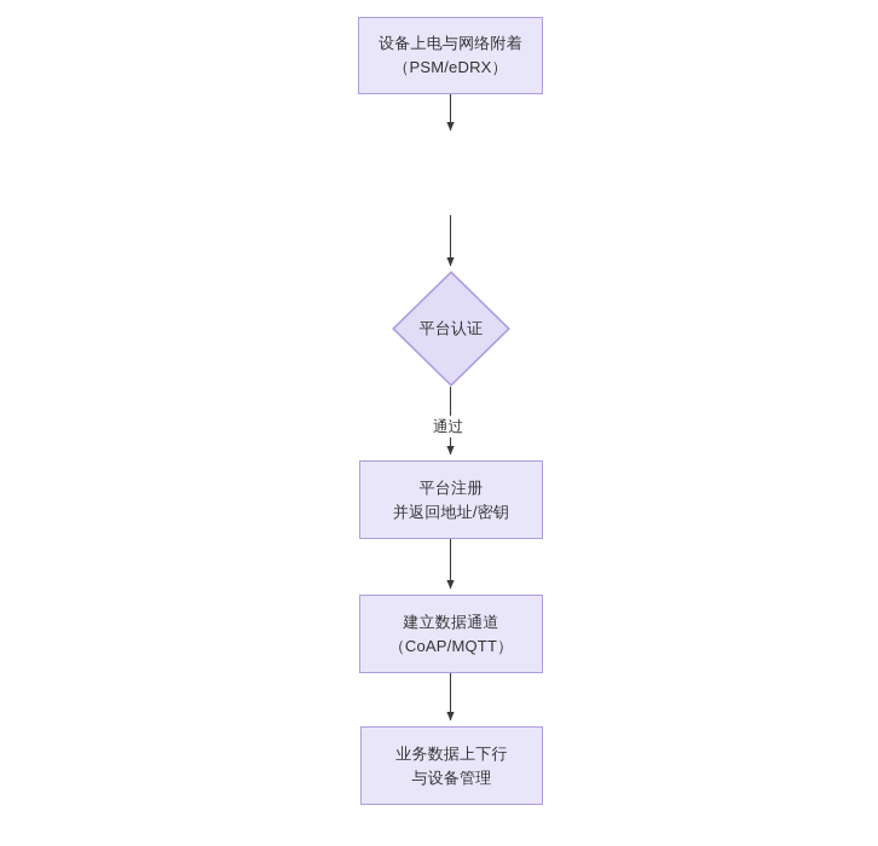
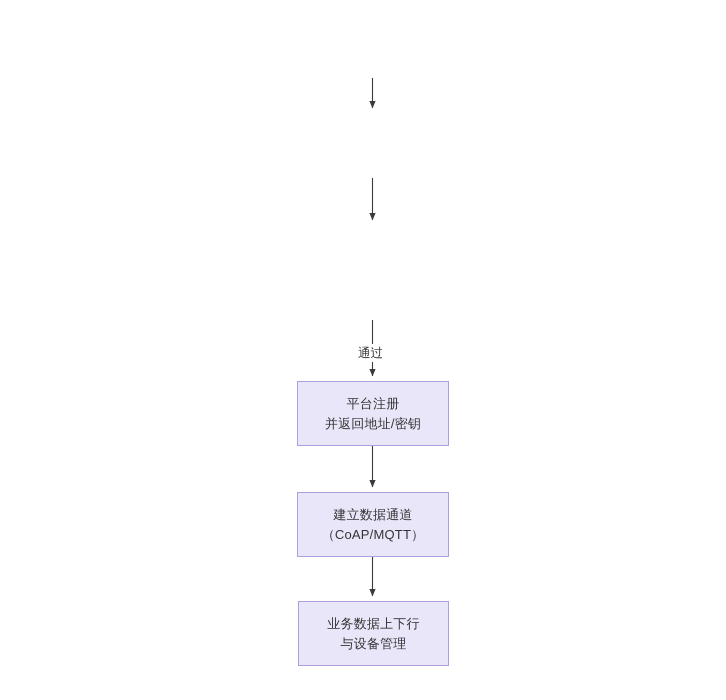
- 设备上电与网络附着
- （PSM/eDRX）
- 平台认证
  平台注册
  并返回地址/密钥
  建立数据通道
  （CoAP/MQTT）
  业务数据上下行
  与设备管理
  通过
